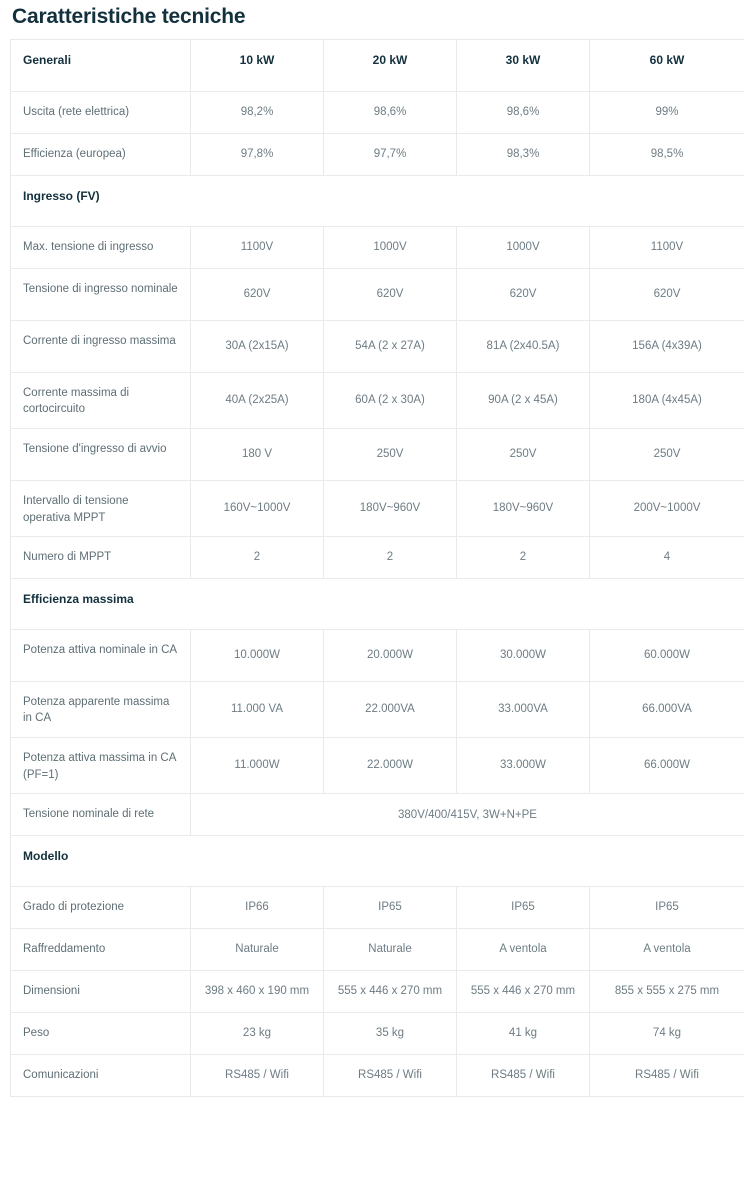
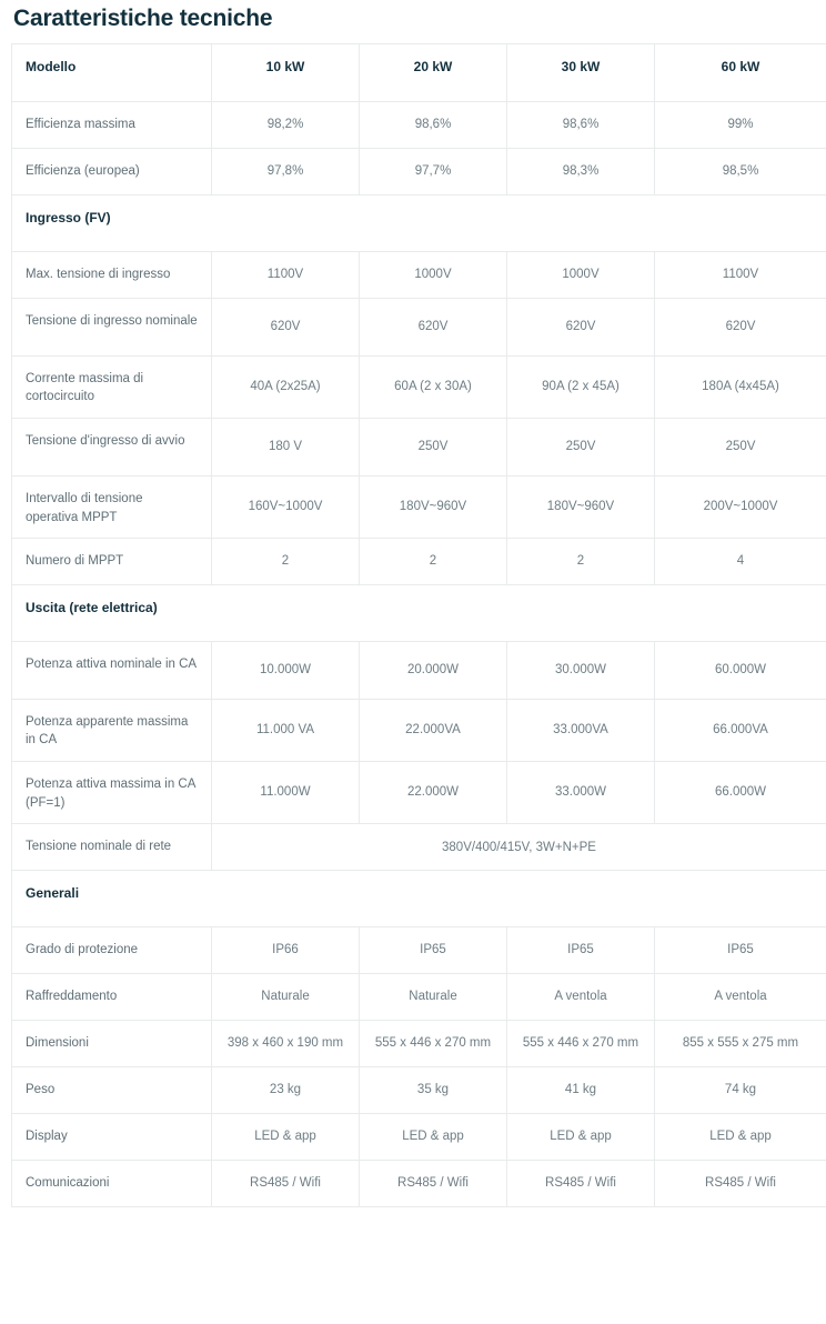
  Caratteristiche tecniche
- Generali	10 kW	20 kW	30 kW	60 kW
+ Modello	10 kW	20 kW	30 kW	60 kW
- Uscita (rete elettrica)	98,2%	98,6%	98,6%	99%
+ Efficienza massima	98,2%	98,6%	98,6%	99%
  Efficienza (europea)	97,8%	97,7%	98,3%	98,5%
  Ingresso (FV)
  Max. tensione di ingresso	1100V	1000V	1000V	1100V
  Tensione di ingresso nominale	620V	620V	620V	620V
- Corrente di ingresso massima	30A (2x15A)	54A (2 x 27A)	81A (2x40.5A)	156A (4x39A)
  Corrente massima di cortocircuito	40A (2x25A)	60A (2 x 30A)	90A (2 x 45A)	180A (4x45A)
  Tensione d'ingresso di avvio	180 V	250V	250V	250V
  Intervallo di tensione operativa MPPT	160V~1000V	180V~960V	180V~960V	200V~1000V
  Numero di MPPT	2	2	2	4
- Efficienza massima
+ Uscita (rete elettrica)
  Potenza attiva nominale in CA	10.000W	20.000W	30.000W	60.000W
  Potenza apparente massima in CA	11.000 VA	22.000VA	33.000VA	66.000VA
  Potenza attiva massima in CA (PF=1)	11.000W	22.000W	33.000W	66.000W
  Tensione nominale di rete	380V/400/415V, 3W+N+PE
- Modello
+ Generali
  Grado di protezione	IP66	IP65	IP65	IP65
  Raffreddamento	Naturale	Naturale	A ventola	A ventola
  Dimensioni	398 x 460 x 190 mm	555 x 446 x 270 mm	555 x 446 x 270 mm	855 x 555 x 275 mm
  Peso	23 kg	35 kg	41 kg	74 kg
+ Display	LED & app	LED & app	LED & app	LED & app
  Comunicazioni	RS485 / Wifi	RS485 / Wifi	RS485 / Wifi	RS485 / Wifi
